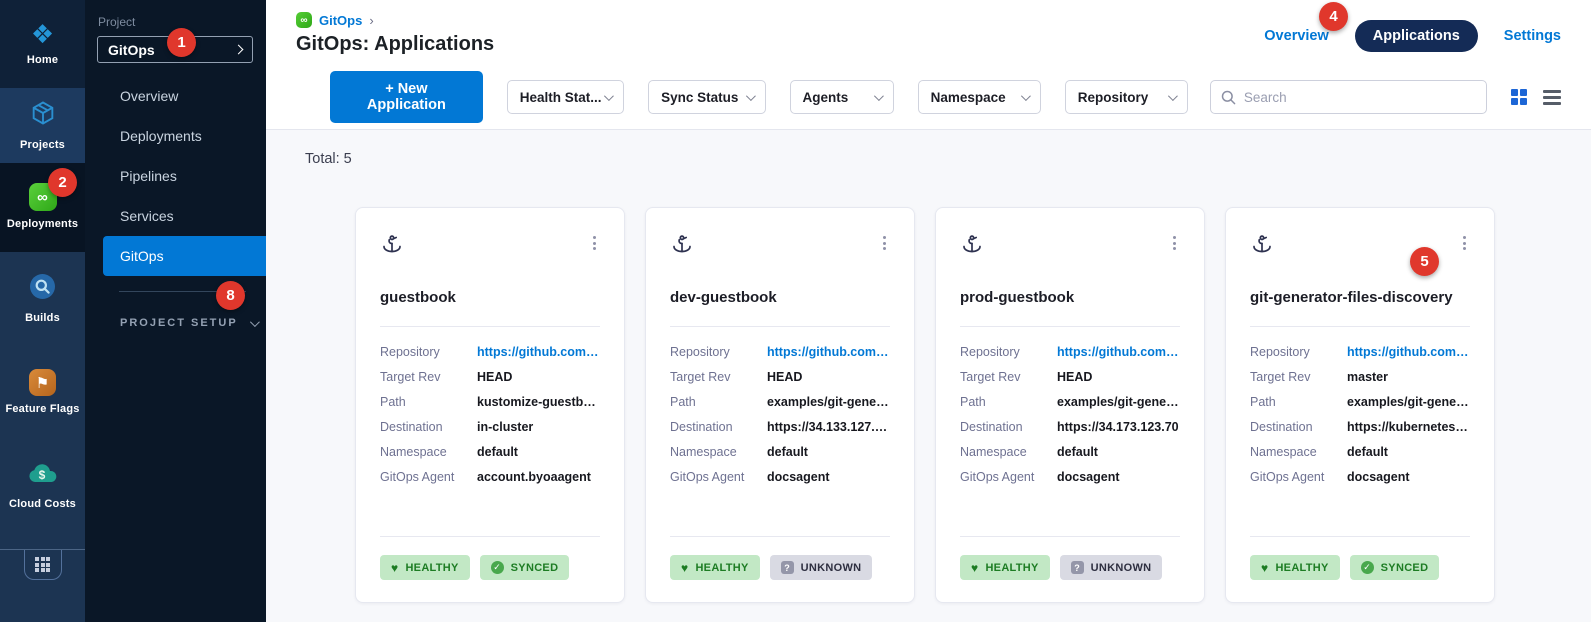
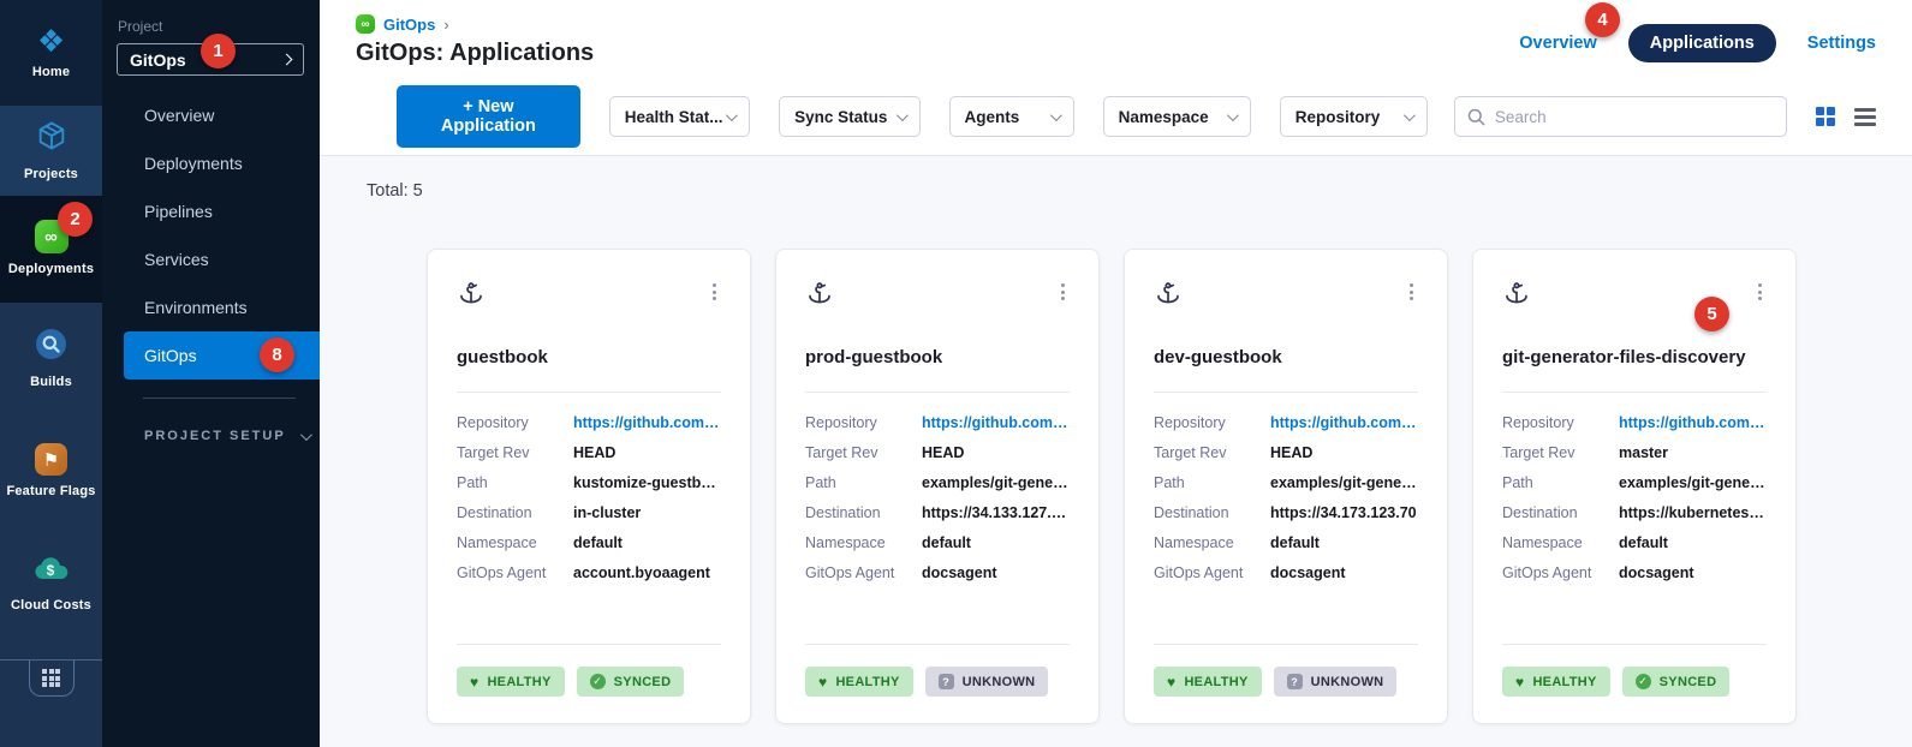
  ❖
  Home
  Projects
  ∞
  Deployments
  Builds
  ⚑
  Feature Flags
  $
  Cloud Costs
  Project
  GitOps
  Overview
  Deployments
  Pipelines
  Services
+ Environments
  GitOps
  PROJECT SETUP
  ∞
  GitOps
  ›
  GitOps: Applications
  Overview
  Applications
  Settings
  + New Application
  Health Stat...
  Sync Status
  Agents
  Namespace
  Repository
  Search
  Total: 5
  guestbook
  Repository
  https://github.com/a.
  Target Rev
  HEAD
  Path
  kustomize-guestboo
  Destination
  in-cluster
  Namespace
  default
  GitOps Agent
  account.byoaagent
  ♥
  HEALTHY
  ✓
  SYNCED
- dev-guestbook
+ prod-guestbook
  Repository
  https://github.com/m
  Target Rev
  HEAD
  Path
  examples/git-genera.
  Destination
  https://34.133.127.11
  Namespace
  default
  GitOps Agent
  docsagent
  ♥
  HEALTHY
  ?
  UNKNOWN
- prod-guestbook
+ dev-guestbook
  Repository
  https://github.com/m
  Target Rev
  HEAD
  Path
  examples/git-genera.
  Destination
  https://34.173.123.70
  Namespace
  default
  GitOps Agent
  docsagent
  ♥
  HEALTHY
  ?
  UNKNOWN
  git-generator-files-discovery
  Repository
  https://github.com/m
  Target Rev
  master
  Path
  examples/git-genera.
  Destination
  https://kubernetes.d.
  Namespace
  default
  GitOps Agent
  docsagent
  ♥
  HEALTHY
  ✓
  SYNCED
  1
  2
  8
  4
  5
